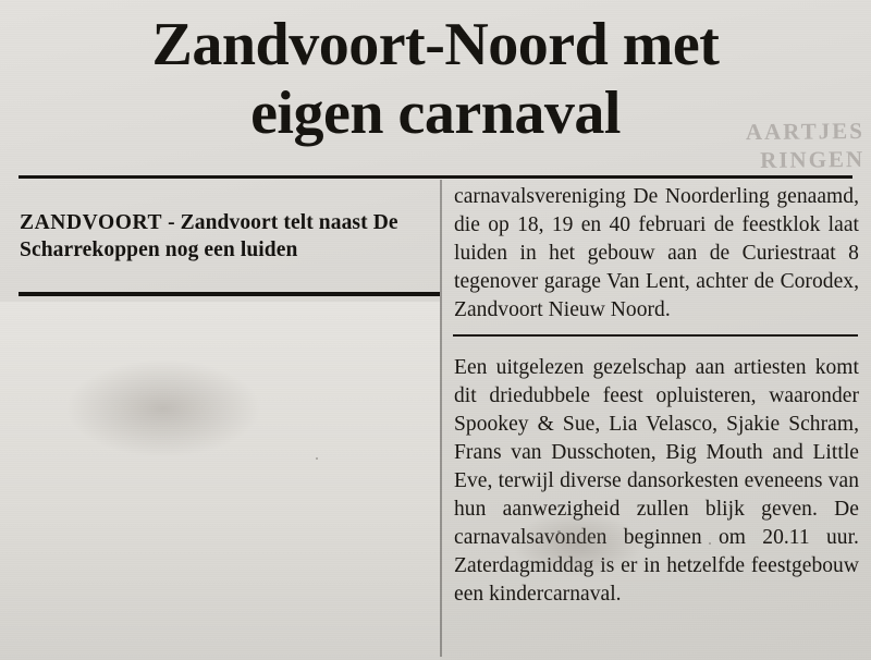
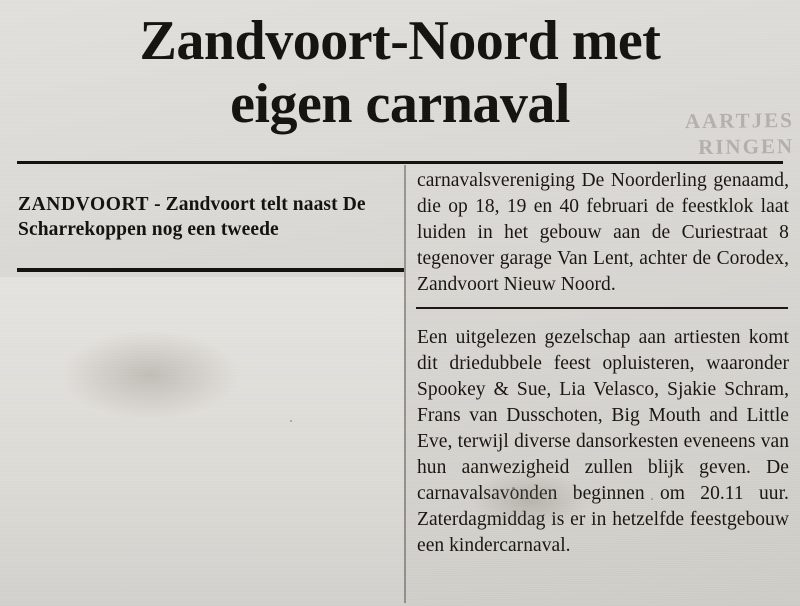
  AARTJES RINGEN
  Zandvoort-Noord met
  eigen carnaval
- ZANDVOORT - Zandvoort telt naast De Scharrekoppen nog een luiden
+ ZANDVOORT - Zandvoort telt naast De Scharrekoppen nog een tweede
  carnavalsvereniging De Noorderling genaamd, die op 18, 19 en 40 februari de feestklok laat luiden in het gebouw aan de Curiestraat 8 tegenover garage Van Lent, achter de Corodex, Zandvoort Nieuw Noord.
  Een uitgelezen gezelschap aan artiesten komt dit driedubbele feest opluisteren, waaronder Spookey & Sue, Lia Velasco, Sjakie Schram, Frans van Dusschoten, Big Mouth and Little Eve, terwijl diverse dansorkesten eveneens van hun aanwezigheid zullen blijk geven. De carnavginnen om 20.11 uur. Zaterd in hetzelfde feestgebouw een kindercarnaval.
